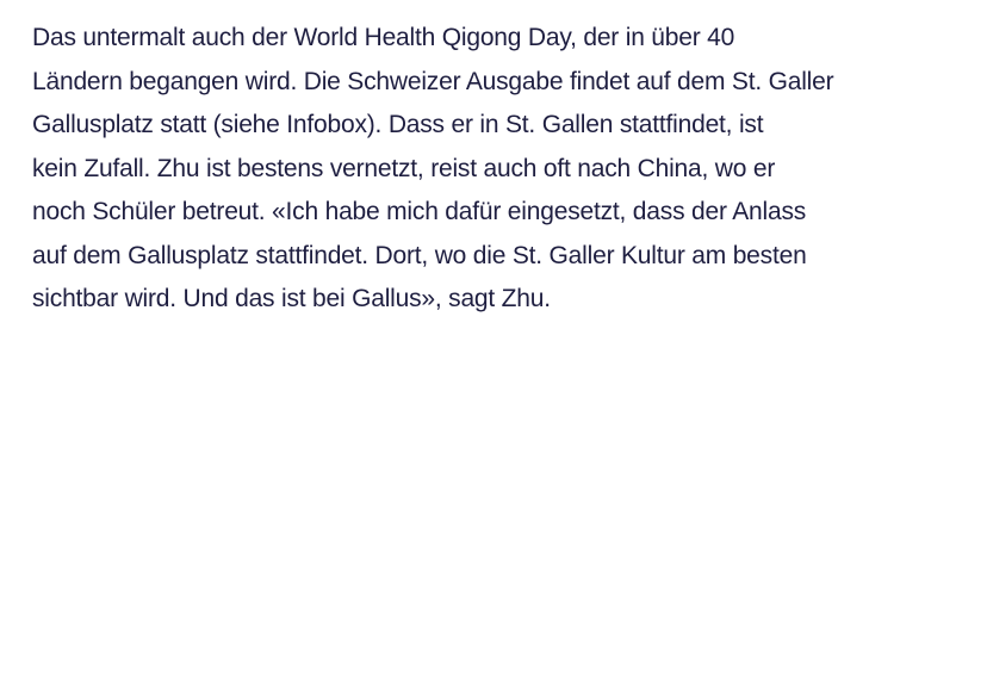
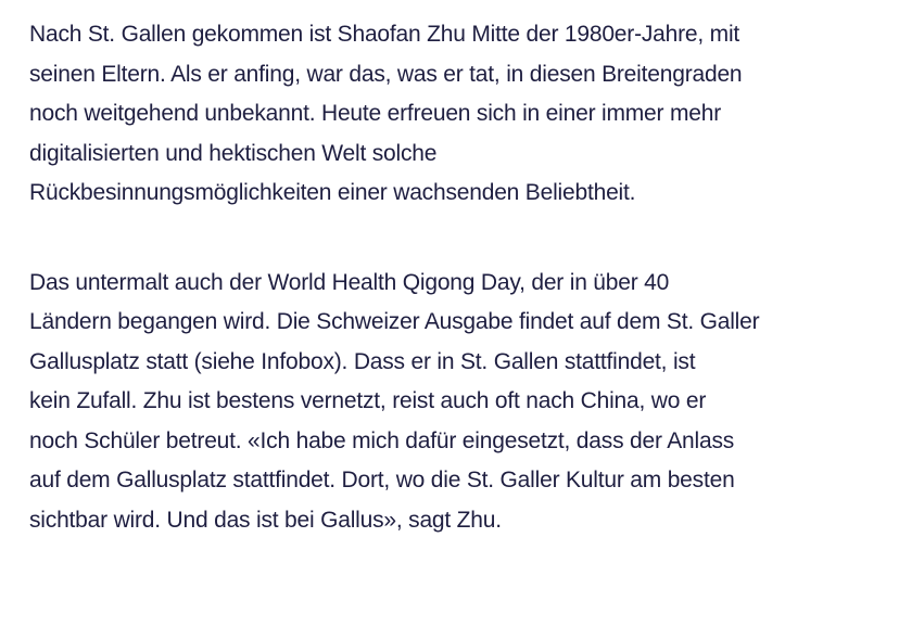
+ Nach St. Gallen gekommen ist Shaofan Zhu Mitte der 1980er-Jahre, mit
+ seinen Eltern. Als er anfing, war das, was er tat, in diesen Breitengraden
+ noch weitgehend unbekannt. Heute erfreuen sich in einer immer mehr
+ digitalisierten und hektischen Welt solche
+ Rückbesinnungsmöglichkeiten einer wachsenden Beliebtheit.
  Das untermalt auch der World Health Qigong Day, der in über 40
  Ländern begangen wird. Die Schweizer Ausgabe findet auf dem St. Galler
  Gallusplatz statt (siehe Infobox). Dass er in St. Gallen stattfindet, ist
  kein Zufall. Zhu ist bestens vernetzt, reist auch oft nach China, wo er
  noch Schüler betreut. «Ich habe mich dafür eingesetzt, dass der Anlass
  auf dem Gallusplatz stattfindet. Dort, wo die St. Galler Kultur am besten
  sichtbar wird. Und das ist bei Gallus», sagt Zhu.
